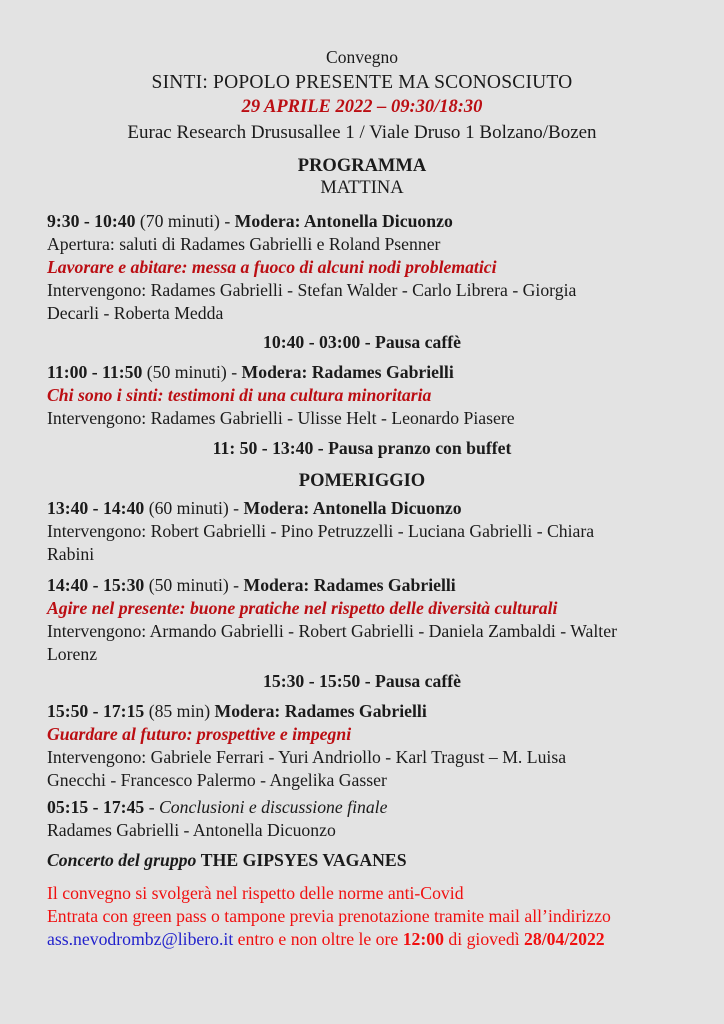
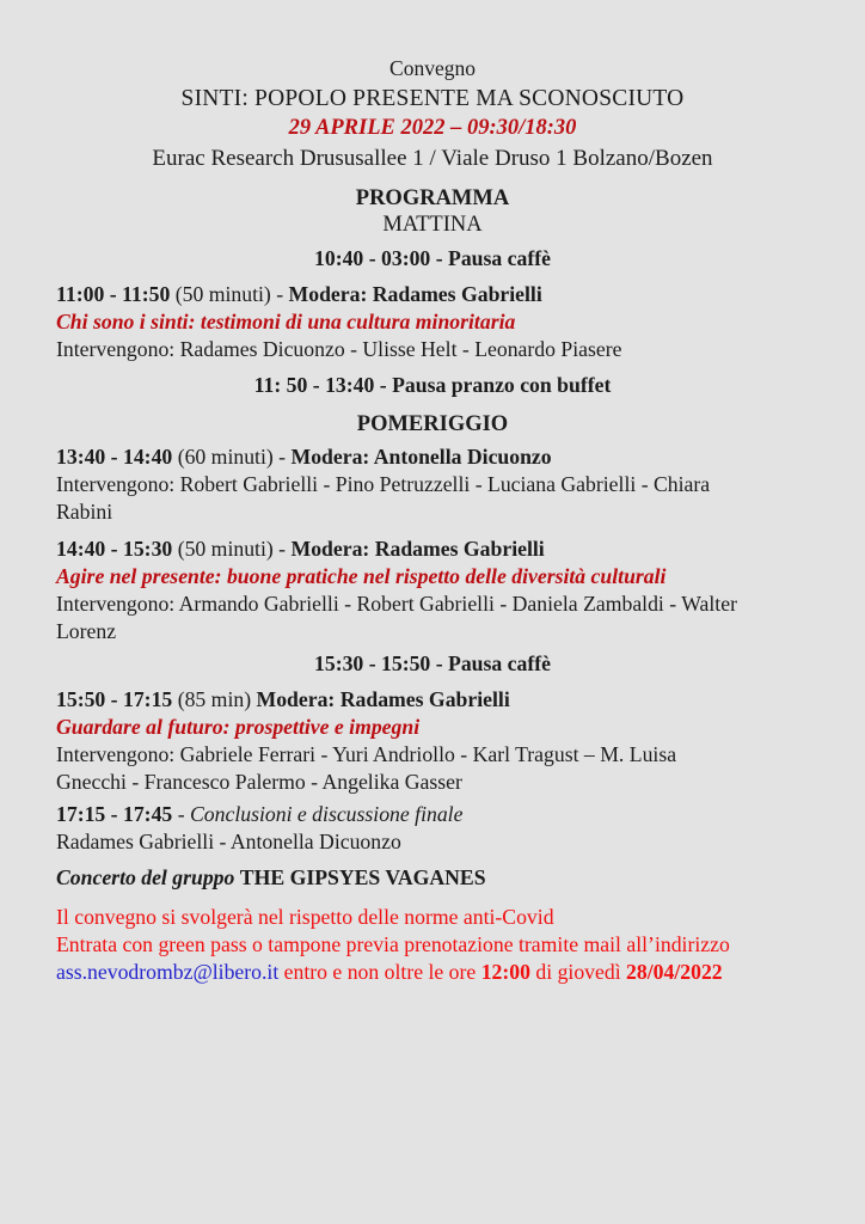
  Convegno
  SINTI: POPOLO PRESENTE MA SCONOSCIUTO
  29 APRILE 2022 – 09:30/18:30
  Eurac Research Drususallee 1 / Viale Druso 1 Bolzano/Bozen
  PROGRAMMA
  MATTINA
- 9:30 - 10:40 (70 minuti) - Modera: Antonella Dicuonzo
- Apertura: saluti di Radames Gabrielli e Roland Psenner
- Lavorare e abitare: messa a fuoco di alcuni nodi problematici
- Intervengono: Radames Gabrielli - Stefan Walder - Carlo Librera - Giorgia
- Decarli - Roberta Medda
  10:40 - 03:00 - Pausa caffè
  11:00 - 11:50 (50 minuti) - Modera: Radames Gabrielli
  Chi sono i sinti: testimoni di una cultura minoritaria
- Intervengono: Radames Gabrielli - Ulisse Helt - Leonardo Piasere
+ Intervengono: Radames Dicuonzo - Ulisse Helt - Leonardo Piasere
  11: 50 - 13:40 - Pausa pranzo con buffet
  POMERIGGIO
  13:40 - 14:40 (60 minuti) - Modera: Antonella Dicuonzo
  Intervengono: Robert Gabrielli - Pino Petruzzelli - Luciana Gabrielli - Chiara
  Rabini
  14:40 - 15:30 (50 minuti) - Modera: Radames Gabrielli
  Agire nel presente: buone pratiche nel rispetto delle diversità culturali
  Intervengono: Armando Gabrielli - Robert Gabrielli - Daniela Zambaldi - Walter
  Lorenz
  15:30 - 15:50 - Pausa caffè
  15:50 - 17:15 (85 min) Modera: Radames Gabrielli
  Guardare al futuro: prospettive e impegni
  Intervengono: Gabriele Ferrari - Yuri Andriollo - Karl Tragust – M. Luisa
  Gnecchi - Francesco Palermo - Angelika Gasser
- 05:15 - 17:45 - Conclusioni e discussione finale
+ 17:15 - 17:45 - Conclusioni e discussione finale
  Radames Gabrielli - Antonella Dicuonzo
  Concerto del gruppo THE GIPSYES VAGANES
  Il convegno si svolgerà nel rispetto delle norme anti-Covid
  Entrata con green pass o tampone previa prenotazione tramite mail all’indirizzo
  ass.nevodrombz@libero.it entro e non oltre le ore 12:00 di giovedì 28/04/2022
